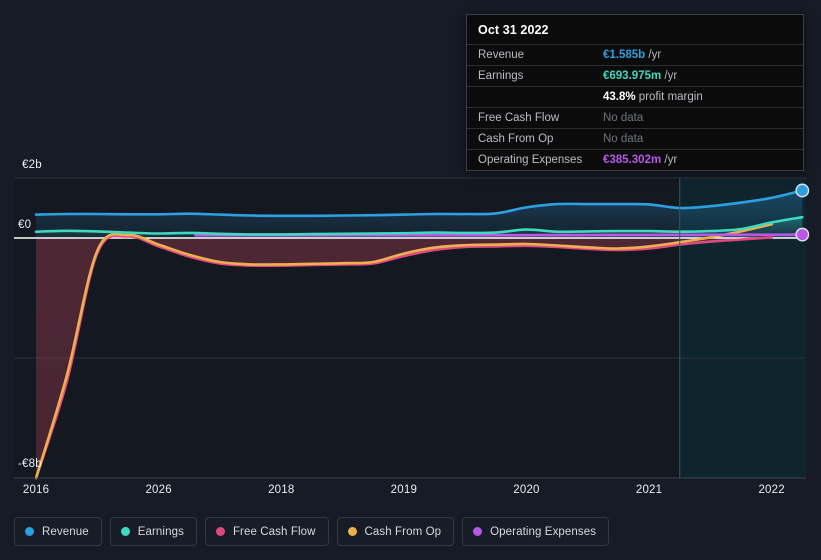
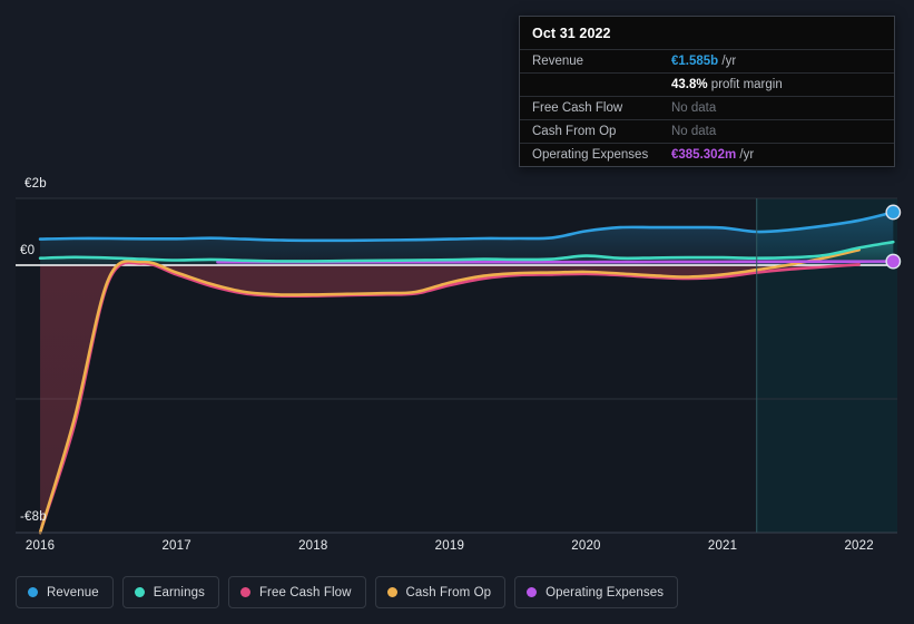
  €2b
  €0
  -€8b
  2016
- 2026
+ 2017
  2018
  2019
  2020
  2021
  2022
  Oct 31 2022
  Revenue	€1.585b /yr
- Earnings	€693.975m /yr
  	43.8% profit margin
  Free Cash Flow	No data
  Cash From Op	No data
  Operating Expenses	€385.302m /yr
  Revenue
  Earnings
  Free Cash Flow
  Cash From Op
  Operating Expenses
